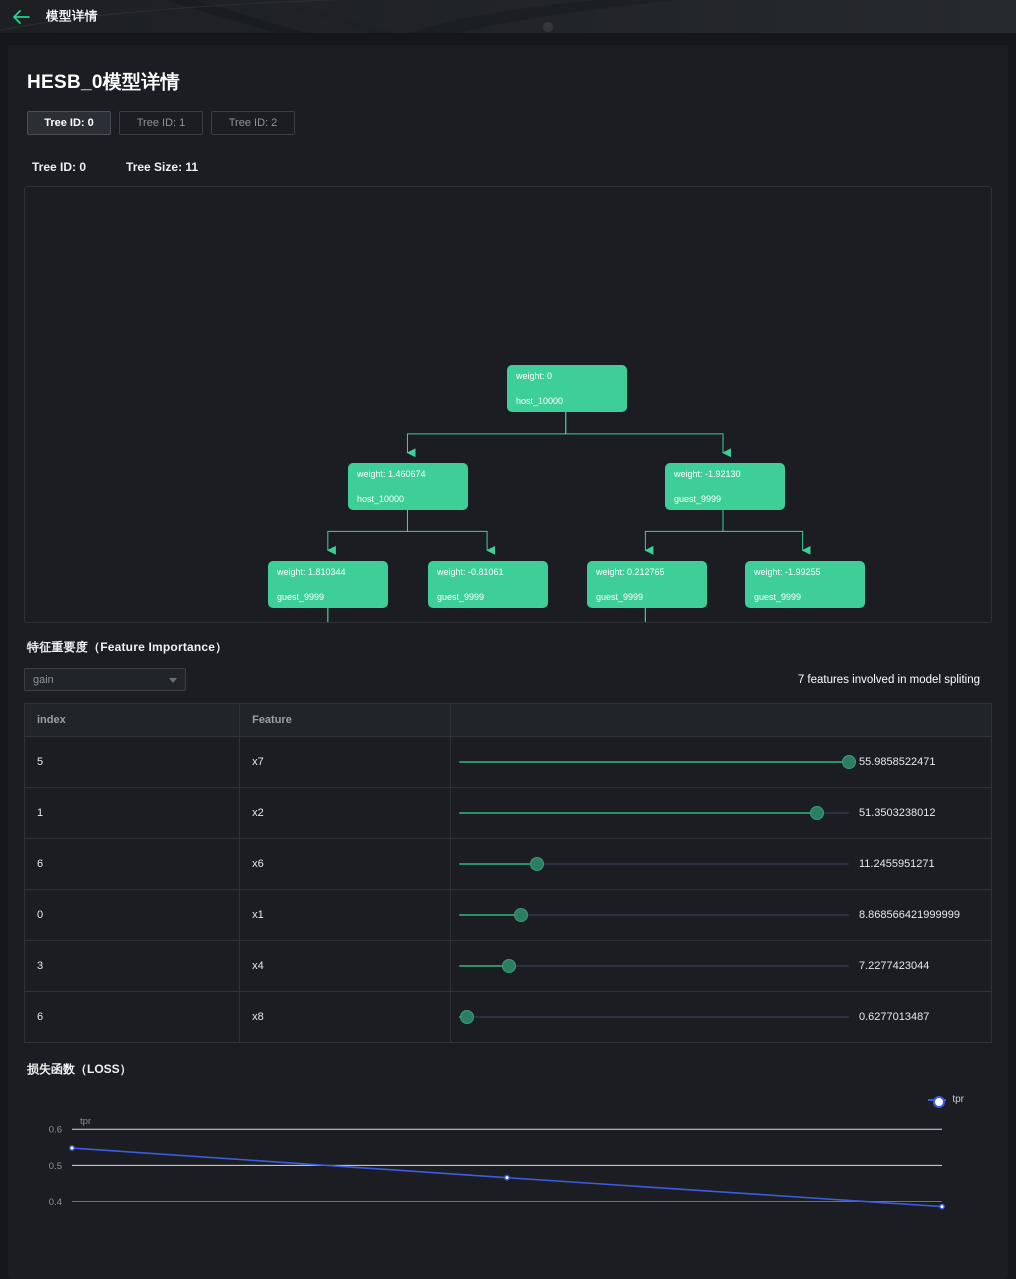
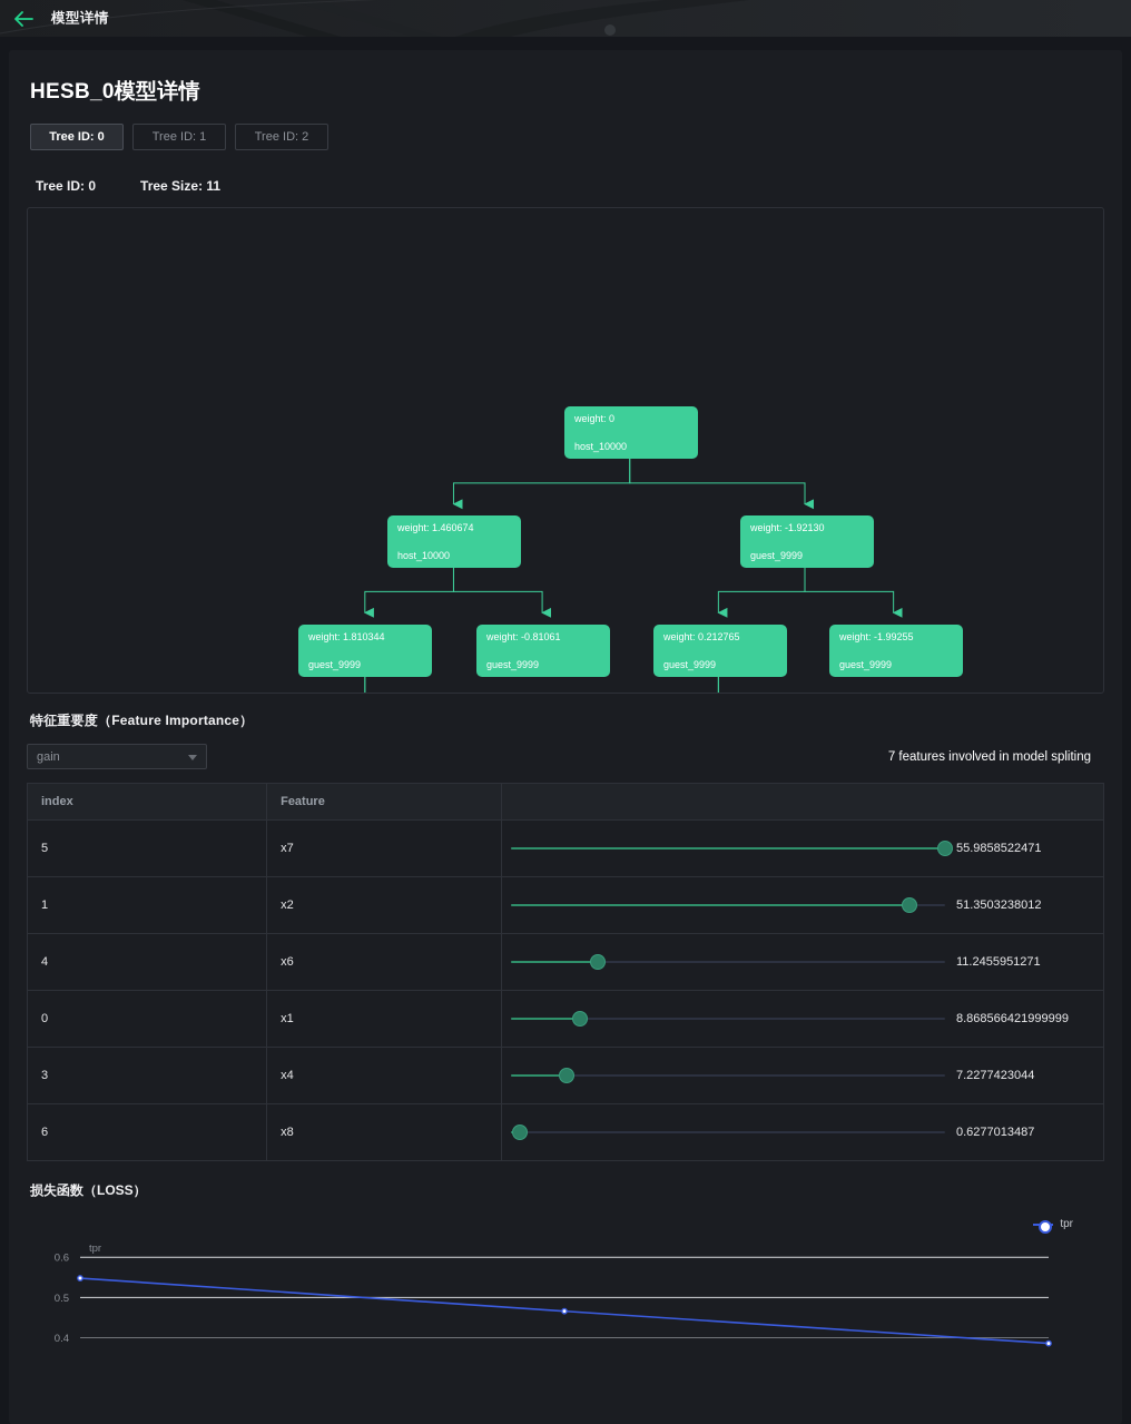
  模型详情
  HESB_0模型详情
  Tree ID: 0
  Tree ID: 1
  Tree ID: 2
  Tree ID: 0
  Tree Size: 11
  weight: 0
  host_10000
  weight: 1.460674
  host_10000
  weight: -1.92130
  guest_9999
  weight: 1.810344
  guest_9999
  weight: -0.81061
  guest_9999
  weight: 0.212765
  guest_9999
  weight: -1.99255
  guest_9999
  特征重要度（Feature Importance）
  gain
  7 features involved in model spliting
  index	Feature
  5	x7	55.9858522471
  1	x2	51.3503238012
- 6	x6	11.2455951271
+ 4	x6	11.2455951271
  0	x1	8.868566421999999
  3	x4	7.2277423044
  6	x8	0.6277013487
  损失函数（LOSS）
  tpr
  tpr
  0.6
  0.5
  0.4
